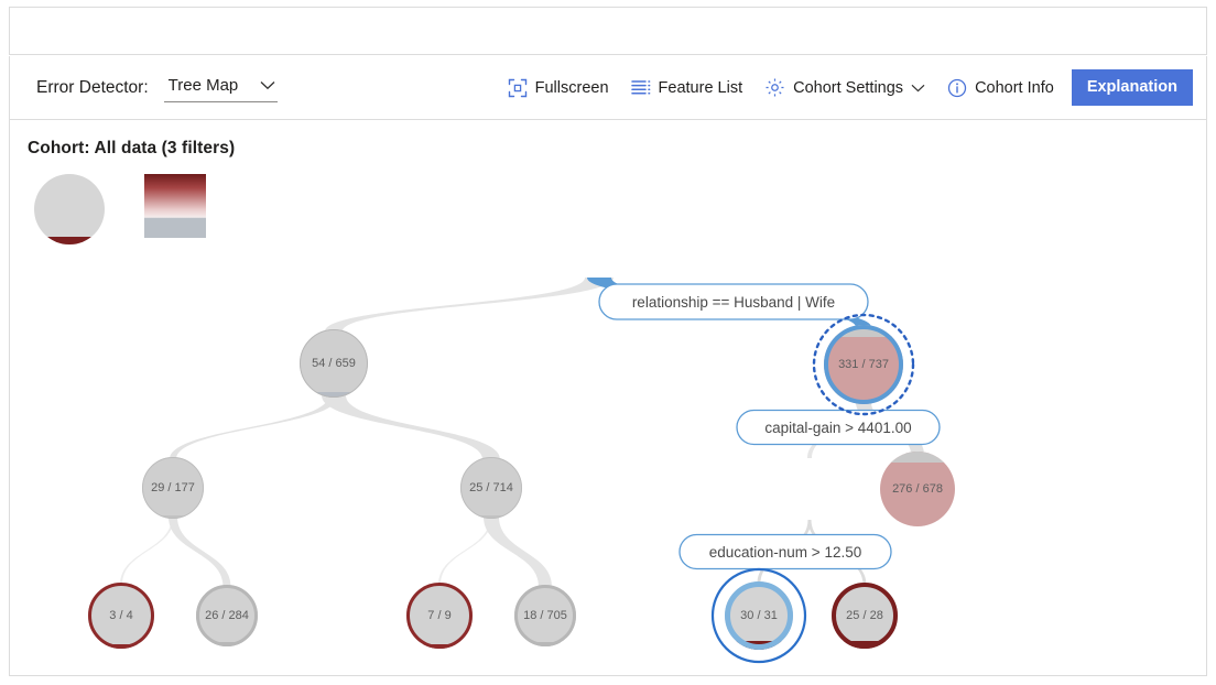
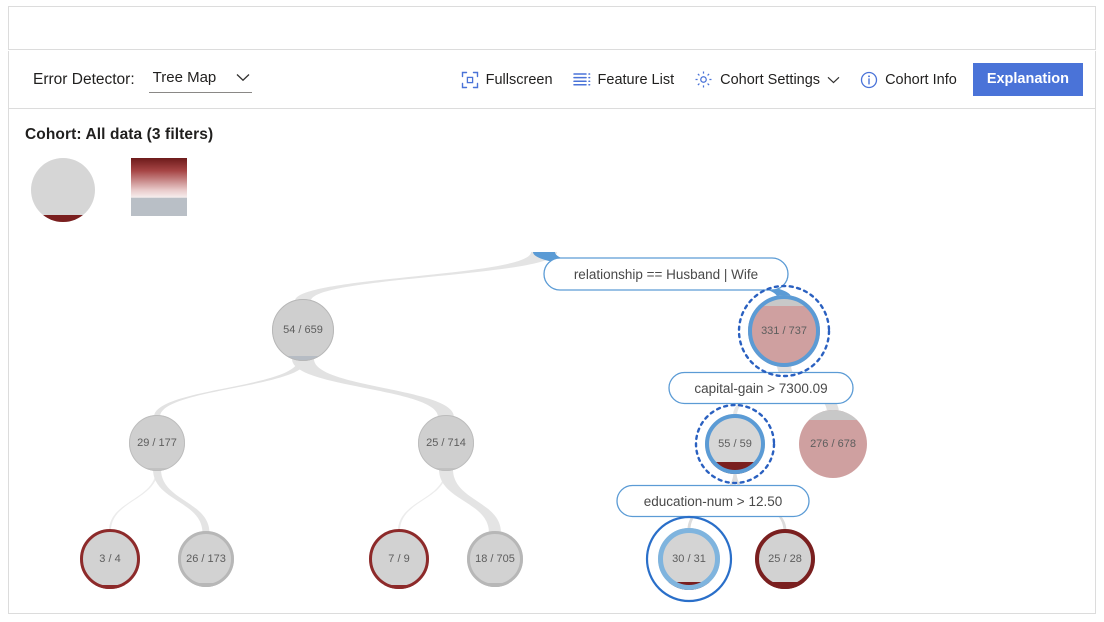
  Error Detector:
  Tree Map
  Fullscreen
  Feature List
  Cohort Settings
  Cohort Info
  Explanation
  Cohort: All data (3 filters)
  relationship == Husband | Wife
- capital-gain > 4401.00
+ capital-gain > 7300.09
  education-num > 12.50
  54 / 659
  331 / 737
  29 / 177
  25 / 714
+ 55 / 59
  276 / 678
  3 / 4
- 26 / 284
+ 26 / 173
  7 / 9
  18 / 705
  30 / 31
  25 / 28
